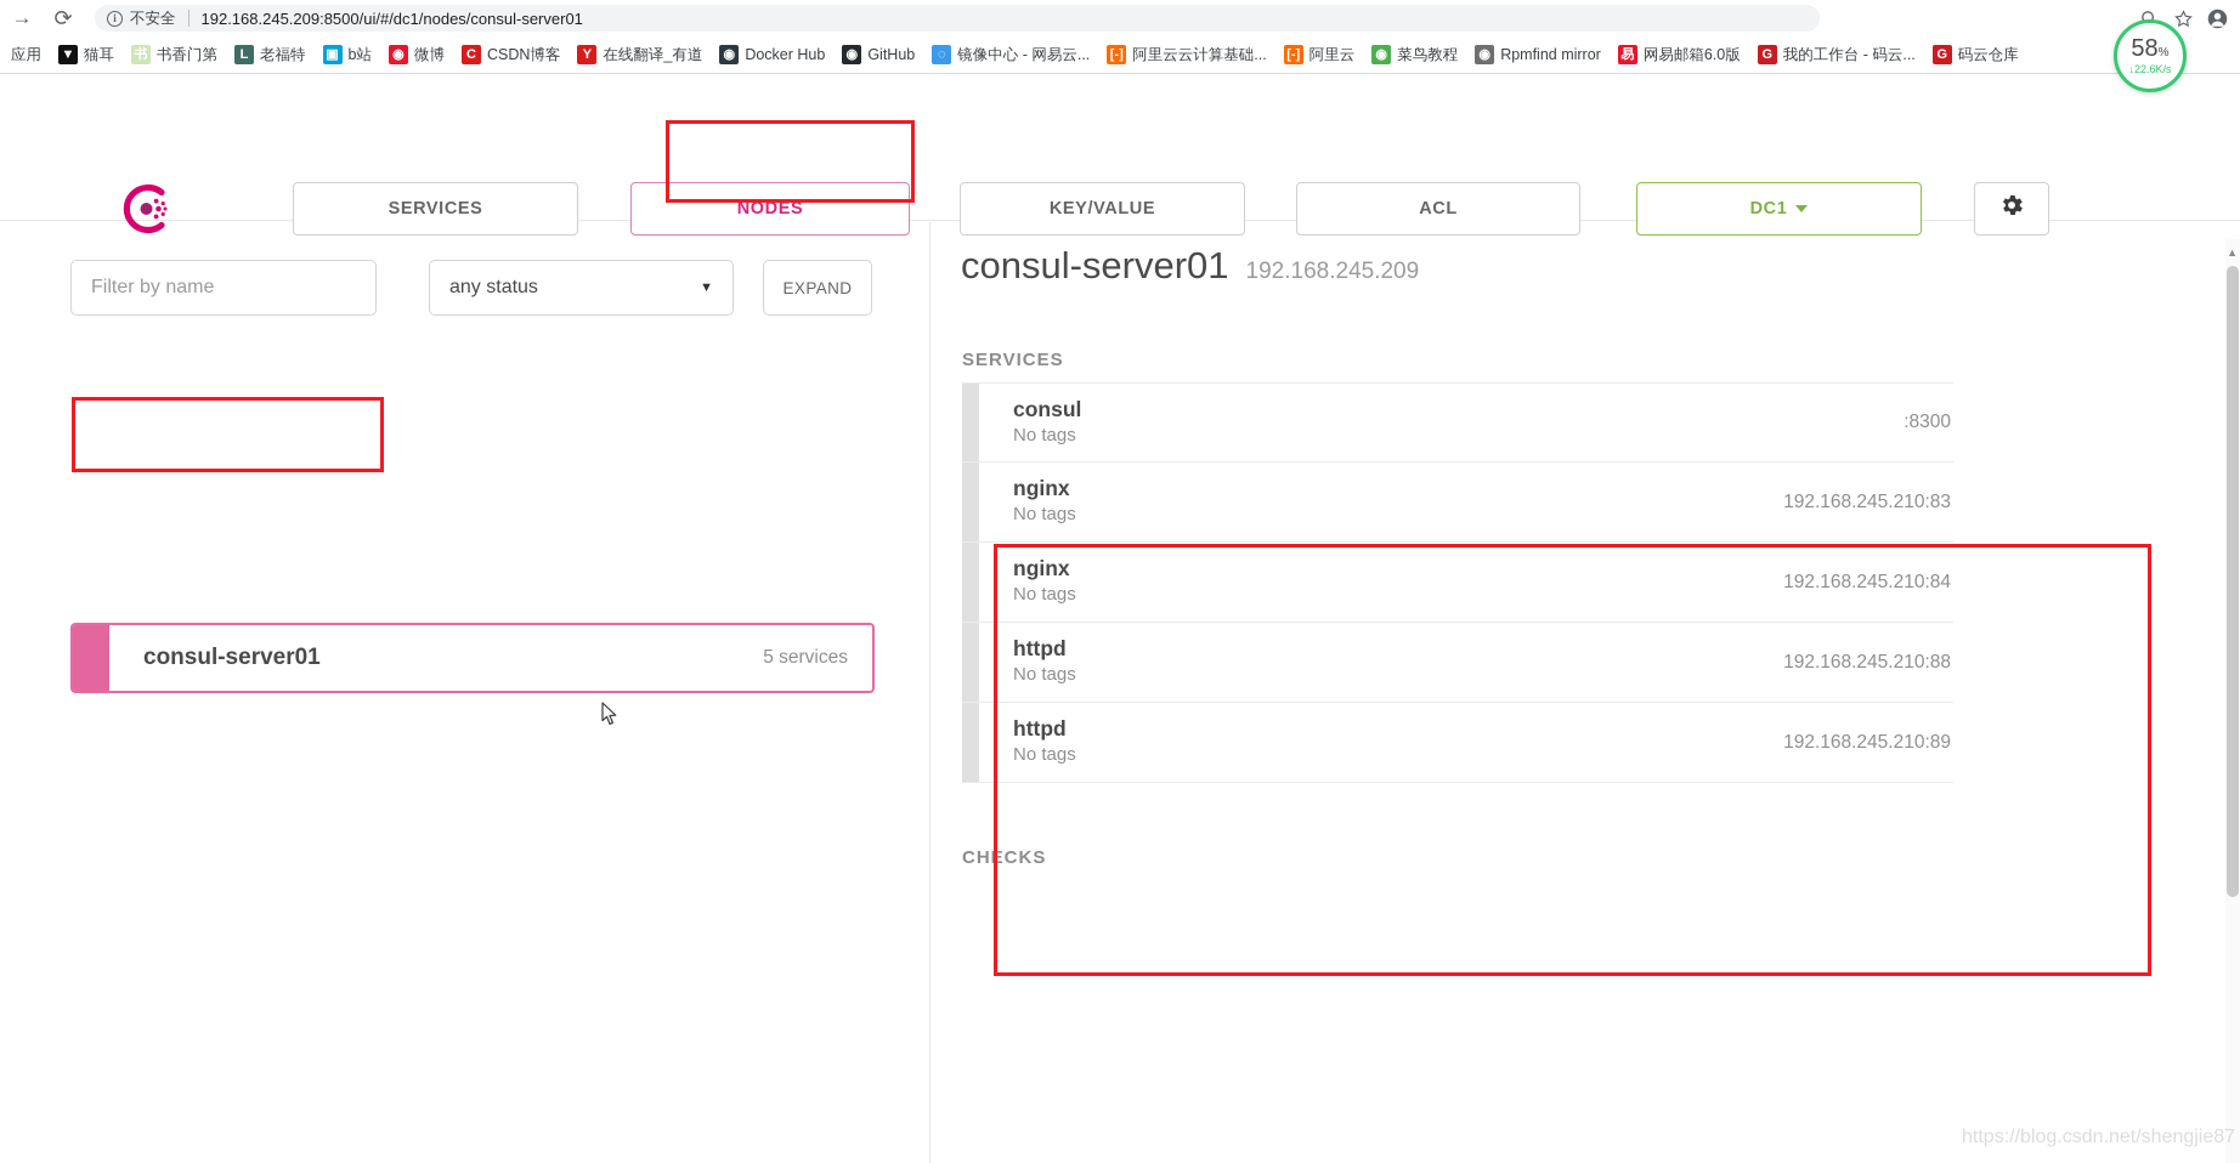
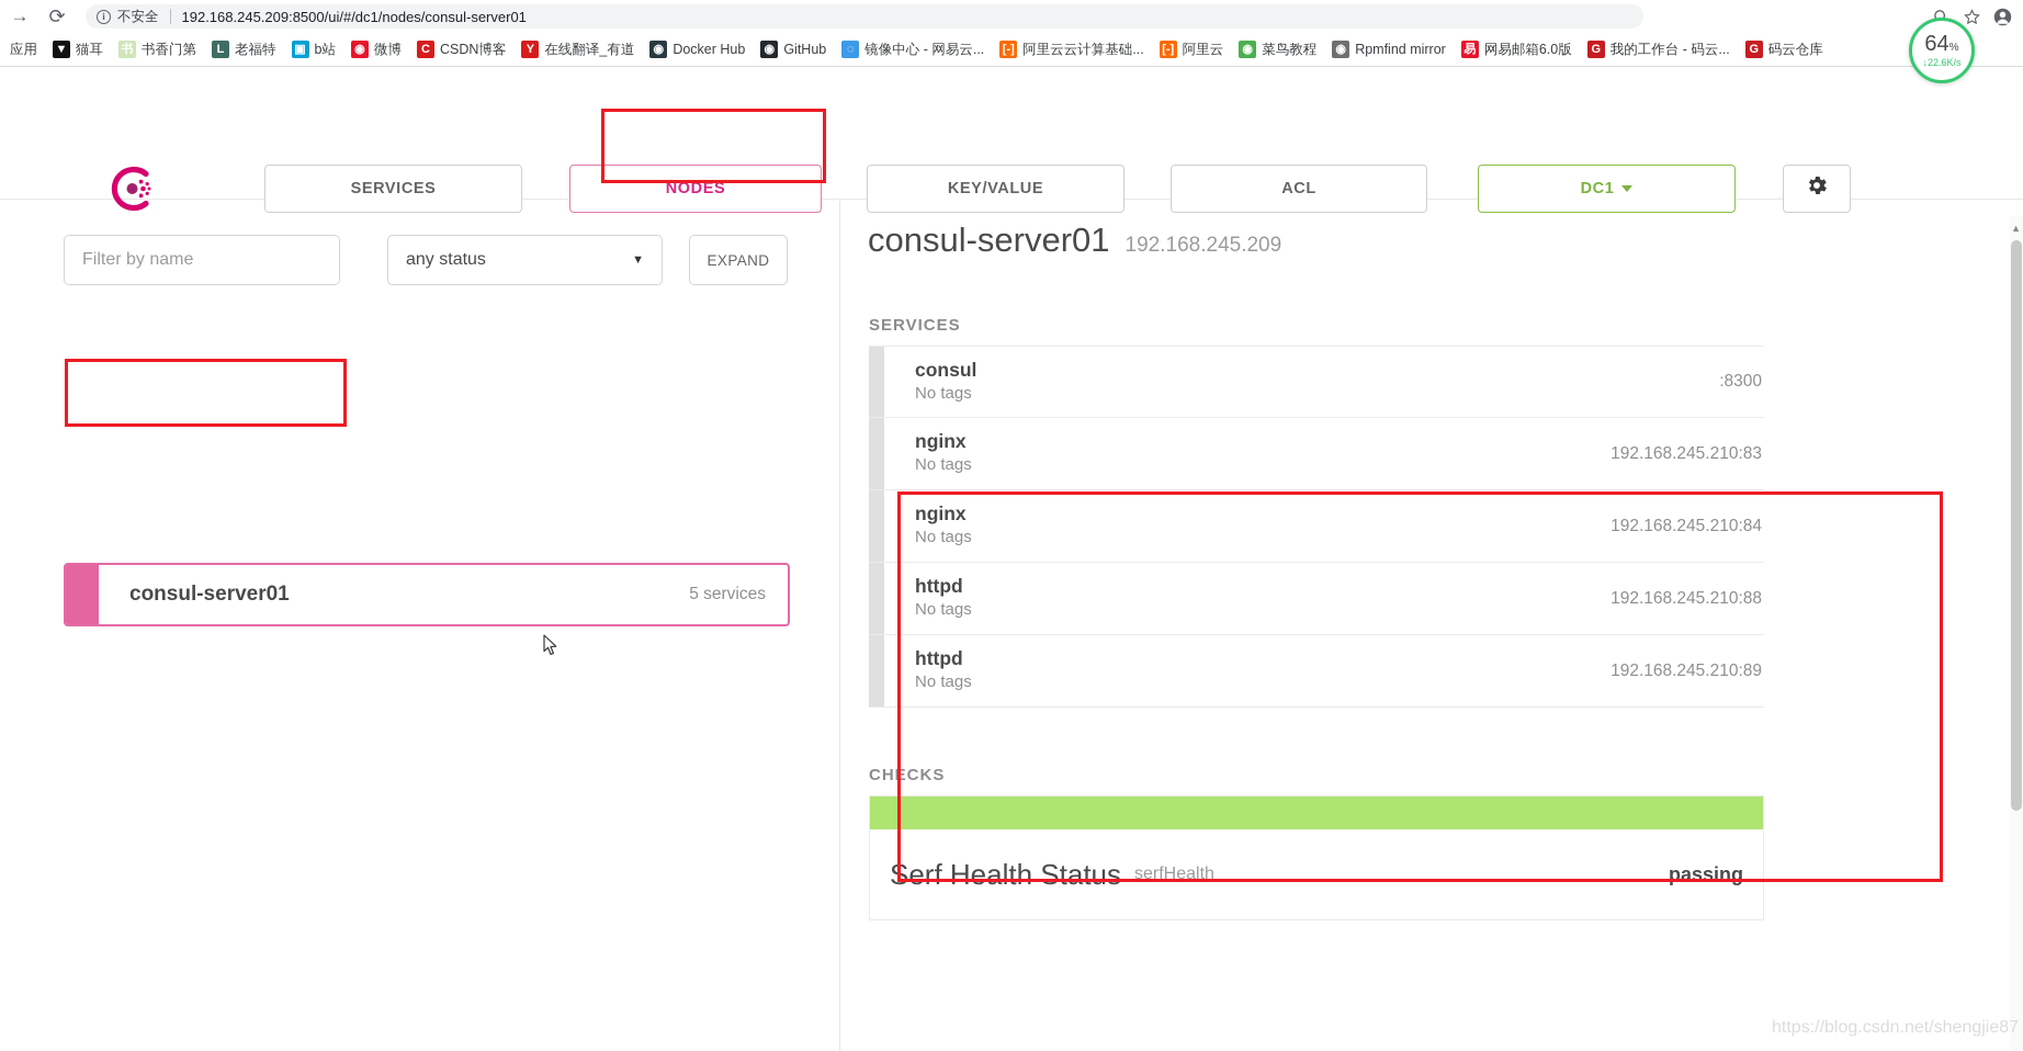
  →
  ⟳
  i
  不安全
  192.168.245.209:8500/ui/#/dc1/nodes/consul-server01
  应用
  ▼
  猫耳
  书
  书香门第
  L
  老福特
  ▣
  b站
  ◉
  微博
  C
  CSDN博客
  Y
  在线翻译_有道
  ◉
  Docker Hub
  ◉
  GitHub
  ◌
  镜像中心 - 网易云...
  [-]
  阿里云云计算基础...
  [-]
  阿里云
  ◉
  菜鸟教程
  ◉
  Rpmfind mirror
  易
  网易邮箱6.0版
  G
  我的工作台 - 码云...
  G
  码云仓库
- 58%
+ 64%
  ↓22.6K/s
  SERVICES
  NODES
  KEY/VALUE
  ACL
  DC1
  Filter by name
  any status
  ▼
  EXPAND
  consul-server01
  5 services
  consul-server01
  192.168.245.209
  SERVICES
  consul
  No tags
  :8300
  nginx
  No tags
  192.168.245.210:83
  nginx
  No tags
  192.168.245.210:84
  httpd
  No tags
  192.168.245.210:88
  httpd
  No tags
  192.168.245.210:89
  CHECKS
+ Serf Health Status
+ serfHealth
+ passing
  ▲
  https://blog.csdn.net/shengjie87
